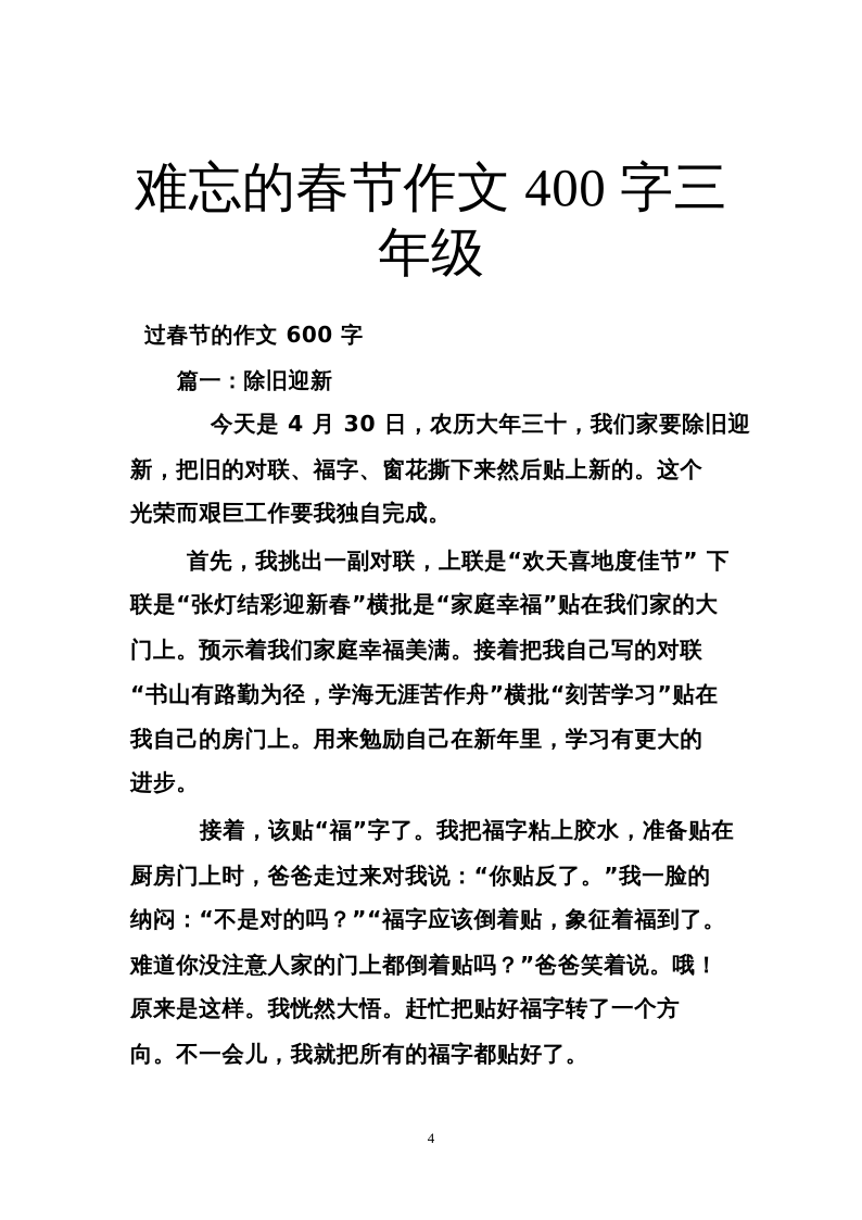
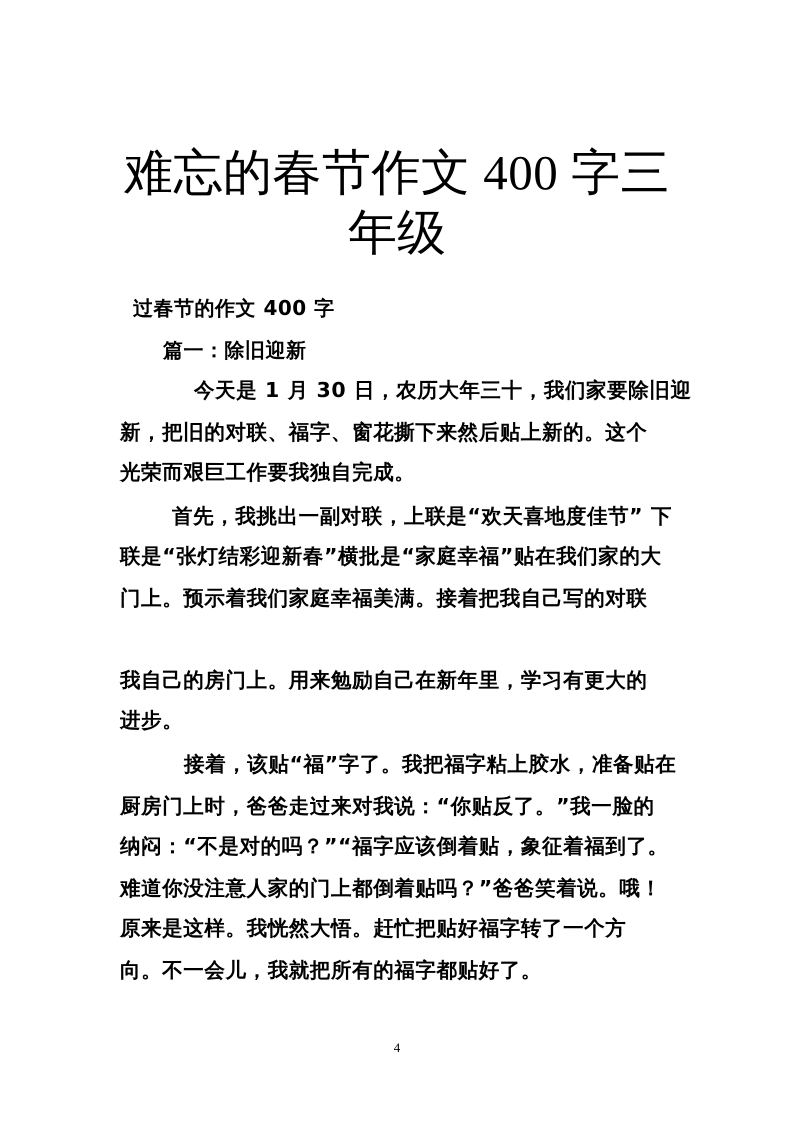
  难忘的春节作文 400 字三
  年级
- 过春节的作文 600 字
+ 过春节的作文 400 字
  篇一：除旧迎新
- 今天是 4 月 30 日，农历大年三十，我们家要除旧迎
+ 今天是 1 月 30 日，农历大年三十，我们家要除旧迎
  新，把旧的对联、福字、窗花撕下来然后贴上新的。这个
  光荣而艰巨工作要我独自完成。
  首先，我挑出一副对联，上联是“欢天喜地度佳节” 下
  联是“张灯结彩迎新春”横批是“家庭幸福”贴在我们家的大
  门上。预示着我们家庭幸福美满。接着把我自己写的对联
- “书山有路勤为径，学海无涯苦作舟”横批“刻苦学习”贴在
  我自己的房门上。用来勉励自己在新年里，学习有更大的
  进步。
  接着，该贴“福”字了。我把福字粘上胶水，准备贴在
  厨房门上时，爸爸走过来对我说：“你贴反了。”我一脸的
  纳闷：“不是对的吗？”“福字应该倒着贴，象征着福到了。
  难道你没注意人家的门上都倒着贴吗？”爸爸笑着说。哦！
  原来是这样。我恍然大悟。赶忙把贴好福字转了一个方
  向。不一会儿，我就把所有的福字都贴好了。
  4
